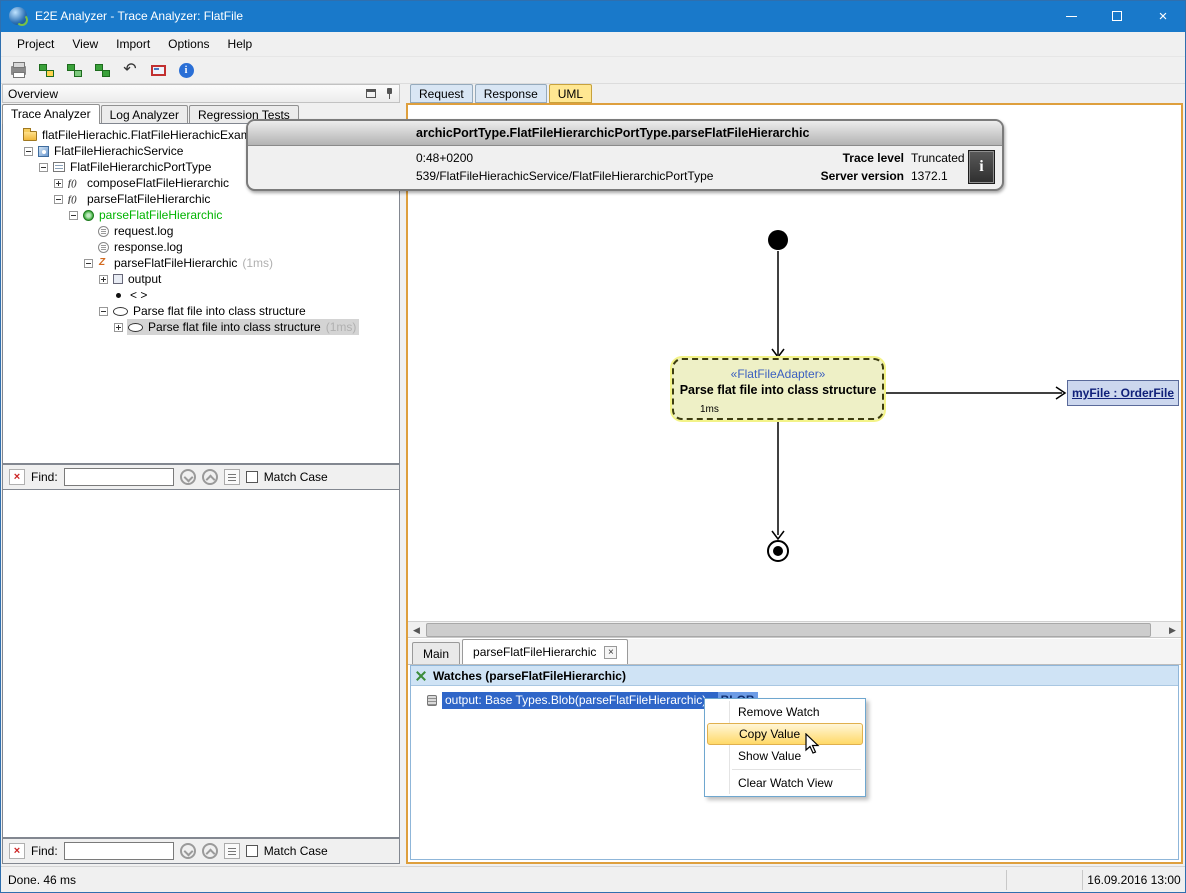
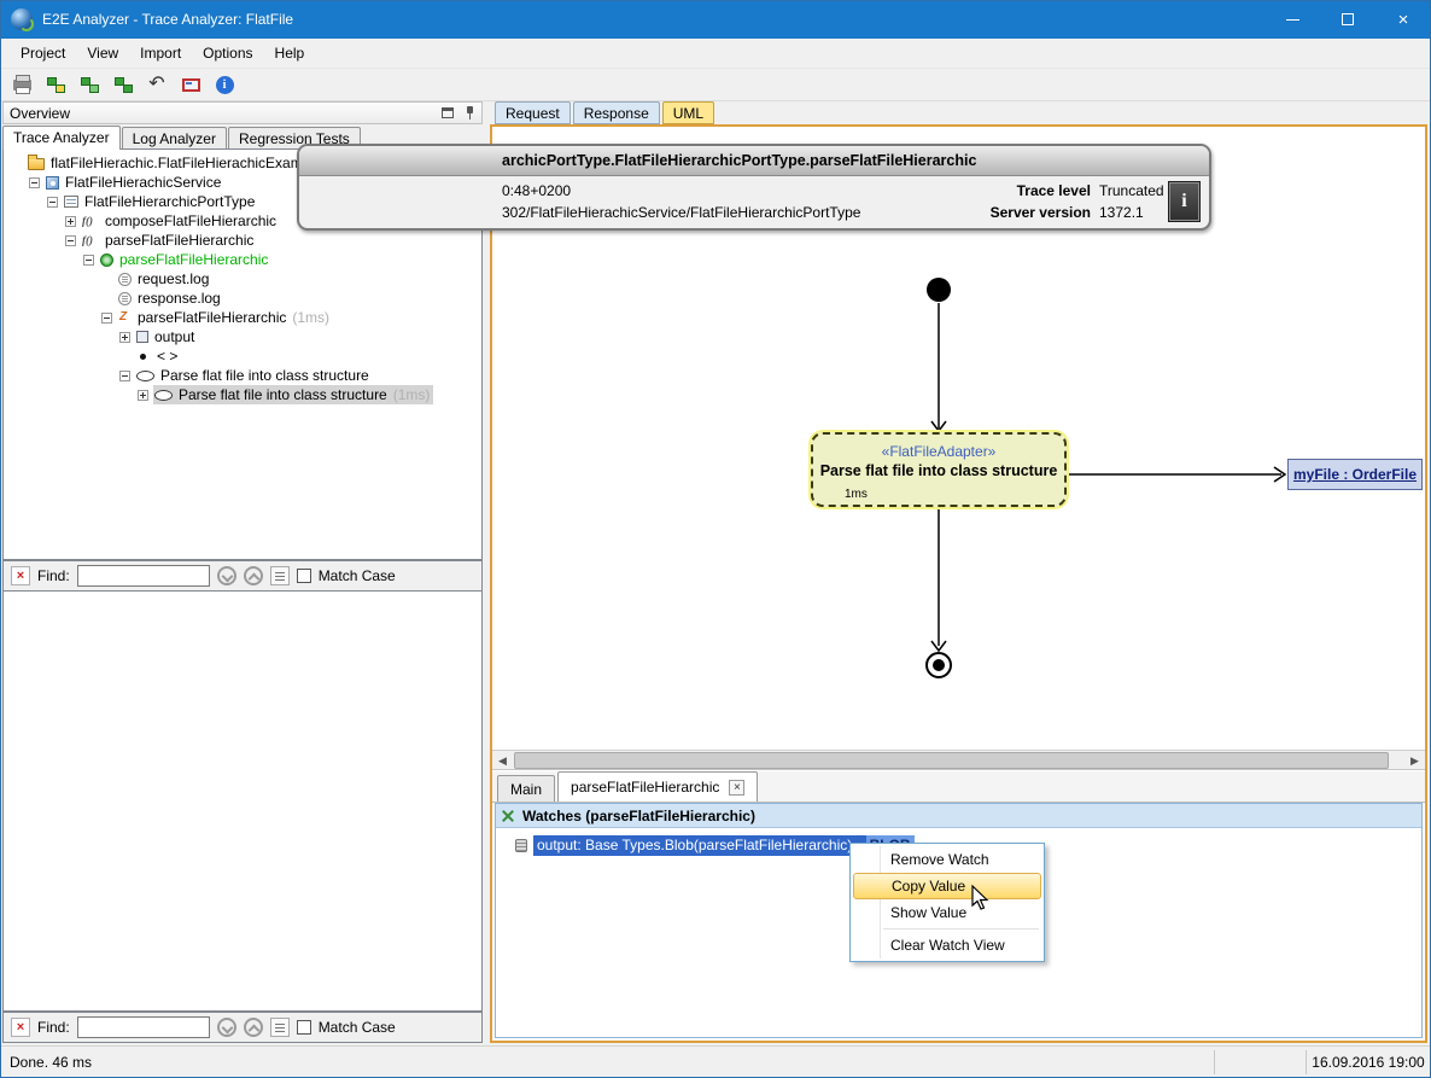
  E2E Analyzer - Trace Analyzer: FlatFile
  ×
  Project
  View
  Import
  Options
  Help
  ↶
  i
  Overview
  Trace Analyzer
  Log Analyzer
  Regression Tests
  FlatFileHierachicService
  FlatFileHierarchicPortType
  composeFlatFileHierarchic
  parseFlatFileHierarchic
  parseFlatFileHierarchic
  request.log
  response.log
  parseFlatFileHierarchic
  (1ms)
  output
  < >
  Parse flat file into class structure
  Parse flat file into class structure
  (1ms)
  ×
  Find:
  Match Case
  ×
  Find:
  Match Case
  Request
  Response
  UML
  archicPortType.FlatFileHierarchicPortType.parseFlatFileHierarchic
  0:48+0200
- 539/FlatFileHierachicService/FlatFileHierarchicPortType
+ 302/FlatFileHierachicService/FlatFileHierarchicPortType
  Trace level
  Truncated
  Server version
  1372.1
  i
  «FlatFileAdapter»
  Parse flat file into class structure
  1ms
  myFile : OrderFile
  ◀
  ▶
  Main
  parseFlatFileHierarchic
  ×
  Watches (parseFlatFileHierarchic)
  output: Base Types.Blob(parseFlatFileHierarchic
  Remove Watch
  Copy Value
  Show Value
  Clear Watch View
  Done. 46 ms
- 16.09.2016 13:00
+ 16.09.2016 19:00
